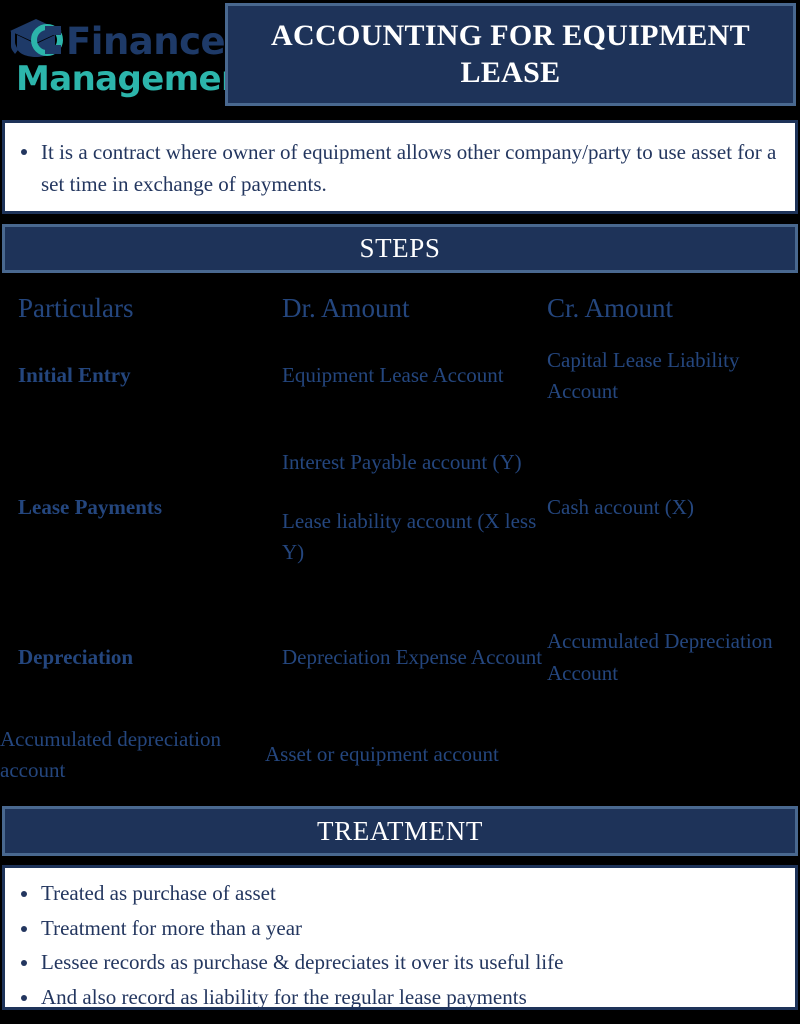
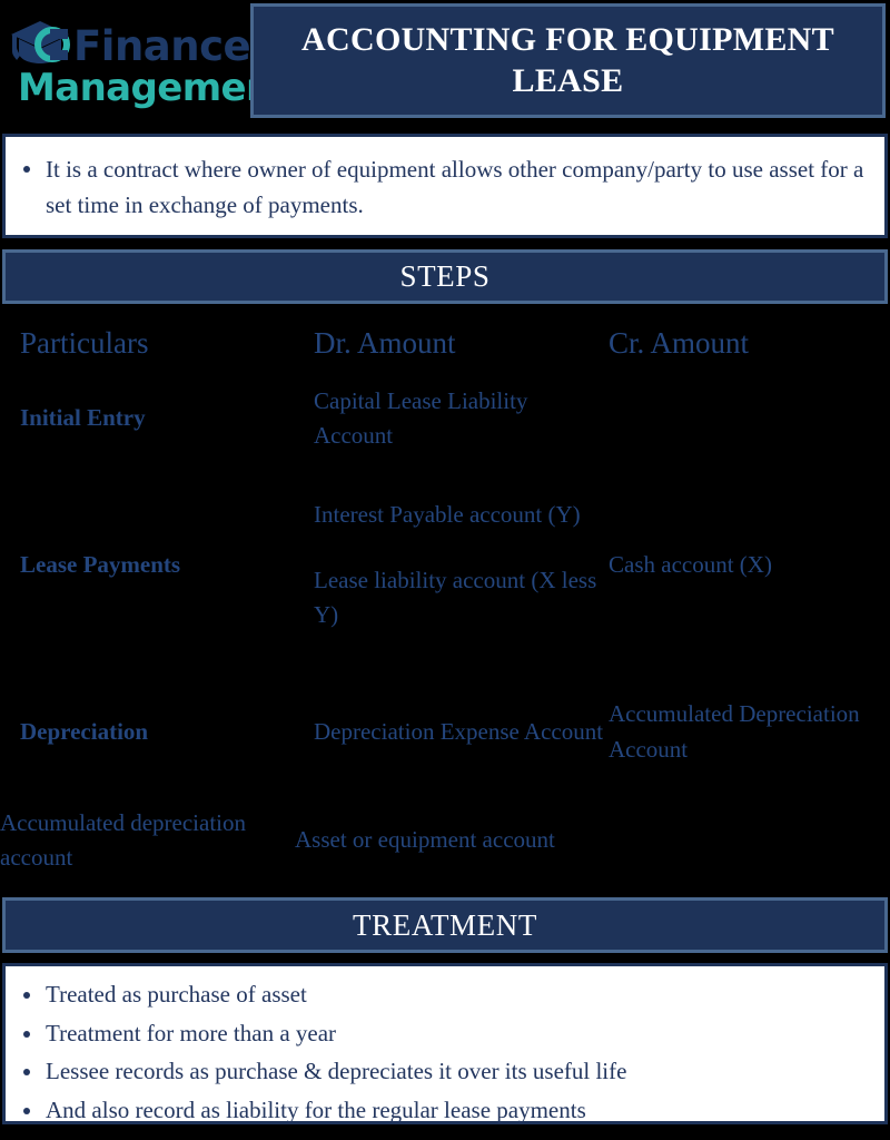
  Finance
  Manageme
  ACCOUNTING FOR EQUIPMENT LEASE
  It is a contract where owner of equipment allows other company/party to use asset for a set time in exchange of payments.
  STEPS
  Particulars
  Dr. Amount
  Cr. Amount
  Initial Entry
- Equipment Lease Account
  Capital Lease Liability Account
  Lease Payments
  Interest Payable account (Y)
  Lease liability account (X less Y)
  Cash account (X)
  Depreciation
  Depreciation Expense Account
  Accumulated Depreciation Account
  Accumulated depreciation account
  Asset or equipment account
  TREATMENT
  Treated as purchase of asset
  Treatment for more than a year
  Lessee records as purchase & depreciates it over its useful life
  And also record as liability for the regular lease payments
